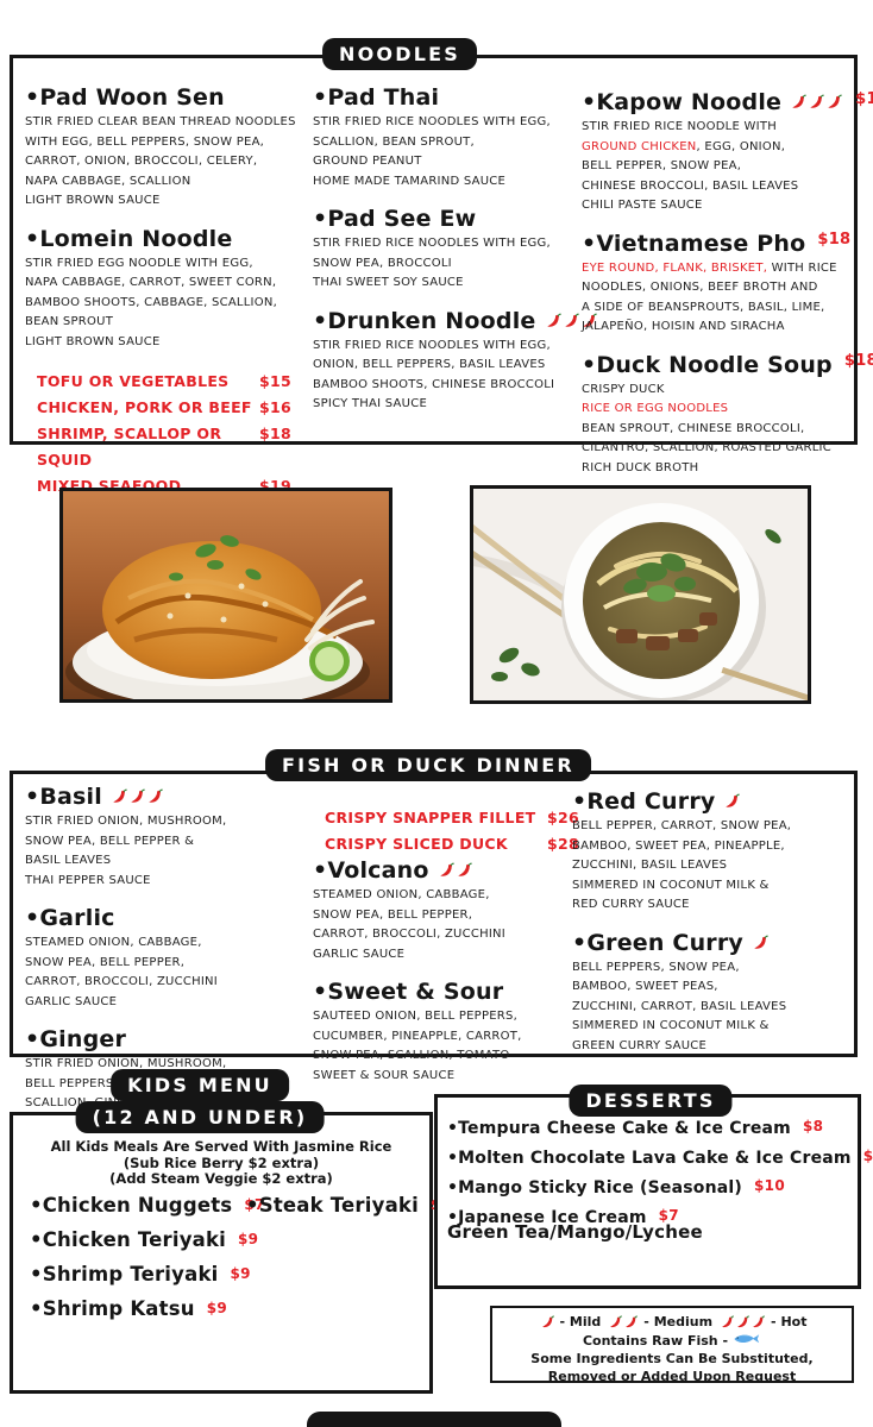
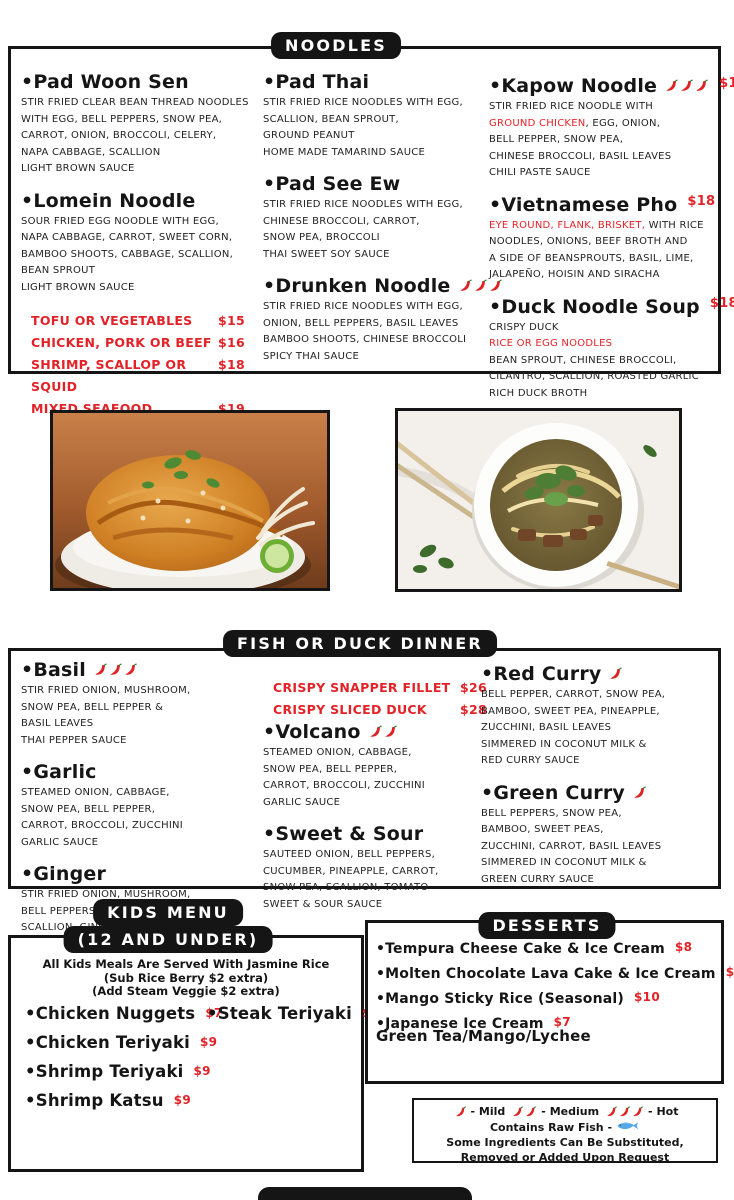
  NOODLES
  •Pad Woon Sen
  STIR FRIED CLEAR BEAN THREAD NOODLES
  WITH EGG, BELL PEPPERS, SNOW PEA,
  CARROT, ONION, BROCCOLI, CELERY,
  NAPA CABBAGE, SCALLION
  LIGHT BROWN SAUCE
  •Lomein Noodle
- STIR FRIED EGG NOODLE WITH EGG,
+ SOUR FRIED EGG NOODLE WITH EGG,
  NAPA CABBAGE, CARROT, SWEET CORN,
  BAMBOO SHOOTS, CABBAGE, SCALLION,
  BEAN SPROUT
  LIGHT BROWN SAUCE
  TOFU OR VEGETABLES
  $15
  CHICKEN, PORK OR BEEF
  $16
  SHRIMP, SCALLOP OR SQUID
  $18
  MIXED SEAFOOD
  $19
  •Pad Thai
  STIR FRIED RICE NOODLES WITH EGG,
  SCALLION, BEAN SPROUT,
  GROUND PEANUT
  HOME MADE TAMARIND SAUCE
  •Pad See Ew
  STIR FRIED RICE NOODLES WITH EGG,
+ CHINESE BROCCOLI, CARROT,
  SNOW PEA, BROCCOLI
  THAI SWEET SOY SAUCE
  •Drunken Noodle
  STIR FRIED RICE NOODLES WITH EGG,
  ONION, BELL PEPPERS, BASIL LEAVES
  BAMBOO SHOOTS, CHINESE BROCCOLI
  SPICY THAI SAUCE
  •Kapow Noodle
  STIR FRIED RICE NOODLE WITH
  GROUND CHICKEN, EGG, ONION,
  BELL PEPPER, SNOW PEA,
  CHINESE BROCCOLI, BASIL LEAVES
  CHILI PASTE SAUCE
  •Vietnamese Pho
  $18
  EYE ROUND, FLANK, BRISKET, WITH RICE
  NOODLES, ONIONS, BEEF BROTH AND
  A SIDE OF BEANSPROUTS, BASIL, LIME,
  JALAPEÑO, HOISIN AND SIRACHA
  •Duck Noodle Soup
  $18
  CRISPY DUCK
  RICE OR EGG NOODLES
  BEAN SPROUT, CHINESE BROCCOLI,
  CILANTRO, SCALLION, ROASTED GARLIC
  RICH DUCK BROTH
  FISH OR DUCK DINNER
  •Basil
  STIR FRIED ONION, MUSHROOM,
  SNOW PEA, BELL PEPPER &
  BASIL LEAVES
  THAI PEPPER SAUCE
  •Garlic
  STEAMED ONION, CABBAGE,
  SNOW PEA, BELL PEPPER,
  CARROT, BROCCOLI, ZUCCHINI
  GARLIC SAUCE
  •Ginger
  STIR FRIED ONION, MUSHROOM,
  CRISPY SNAPPER FILLET
  $26
  CRISPY SLICED DUCK
  $28
  •Volcano
  STEAMED ONION, CABBAGE,
  SNOW PEA, BELL PEPPER,
  CARROT, BROCCOLI, ZUCCHINI
  GARLIC SAUCE
  •Sweet & Sour
  SAUTEED ONION, BELL PEPPERS,
  CUCUMBER, PINEAPPLE, CARROT,
  SNOW PEA, SCALLION, TOMATO
  SWEET & SOUR SAUCE
  •Red Curry
  BELL PEPPER, CARROT, SNOW PEA,
  BAMBOO, SWEET PEA, PINEAPPLE,
  ZUCCHINI, BASIL LEAVES
  SIMMERED IN COCONUT MILK &
  RED CURRY SAUCE
  •Green Curry
  BELL PEPPERS, SNOW PEA,
  BAMBOO, SWEET PEAS,
  ZUCCHINI, CARROT, BASIL LEAVES
  SIMMERED IN COCONUT MILK &
  GREEN CURRY SAUCE
  KIDS MENU
  (12 AND UNDER)
  All Kids Meals Are Served With Jasmine Rice
  (Sub Rice Berry $2 extra)
  (Add Steam Veggie $2 extra)
  •Chicken Nuggets
  $7
  •Chicken Teriyaki
  $9
  •Shrimp Teriyaki
  $9
  •Shrimp Katsu
  $9
  •Steak Teriyaki
  DESSERTS
  •Tempura Cheese Cake & Ice Cream
  $8
  •Molten Chocolate Lava Cake & Ice Cream
  •Mango Sticky Rice (Seasonal)
  $10
  •Japanese Ice Cream
  $7
  Green Tea/Mango/Lychee
  - Mild
  - Medium
  - Hot
  Contains Raw Fish -
  Some Ingredients Can Be Substituted,
  Removed or Added Upon Request
